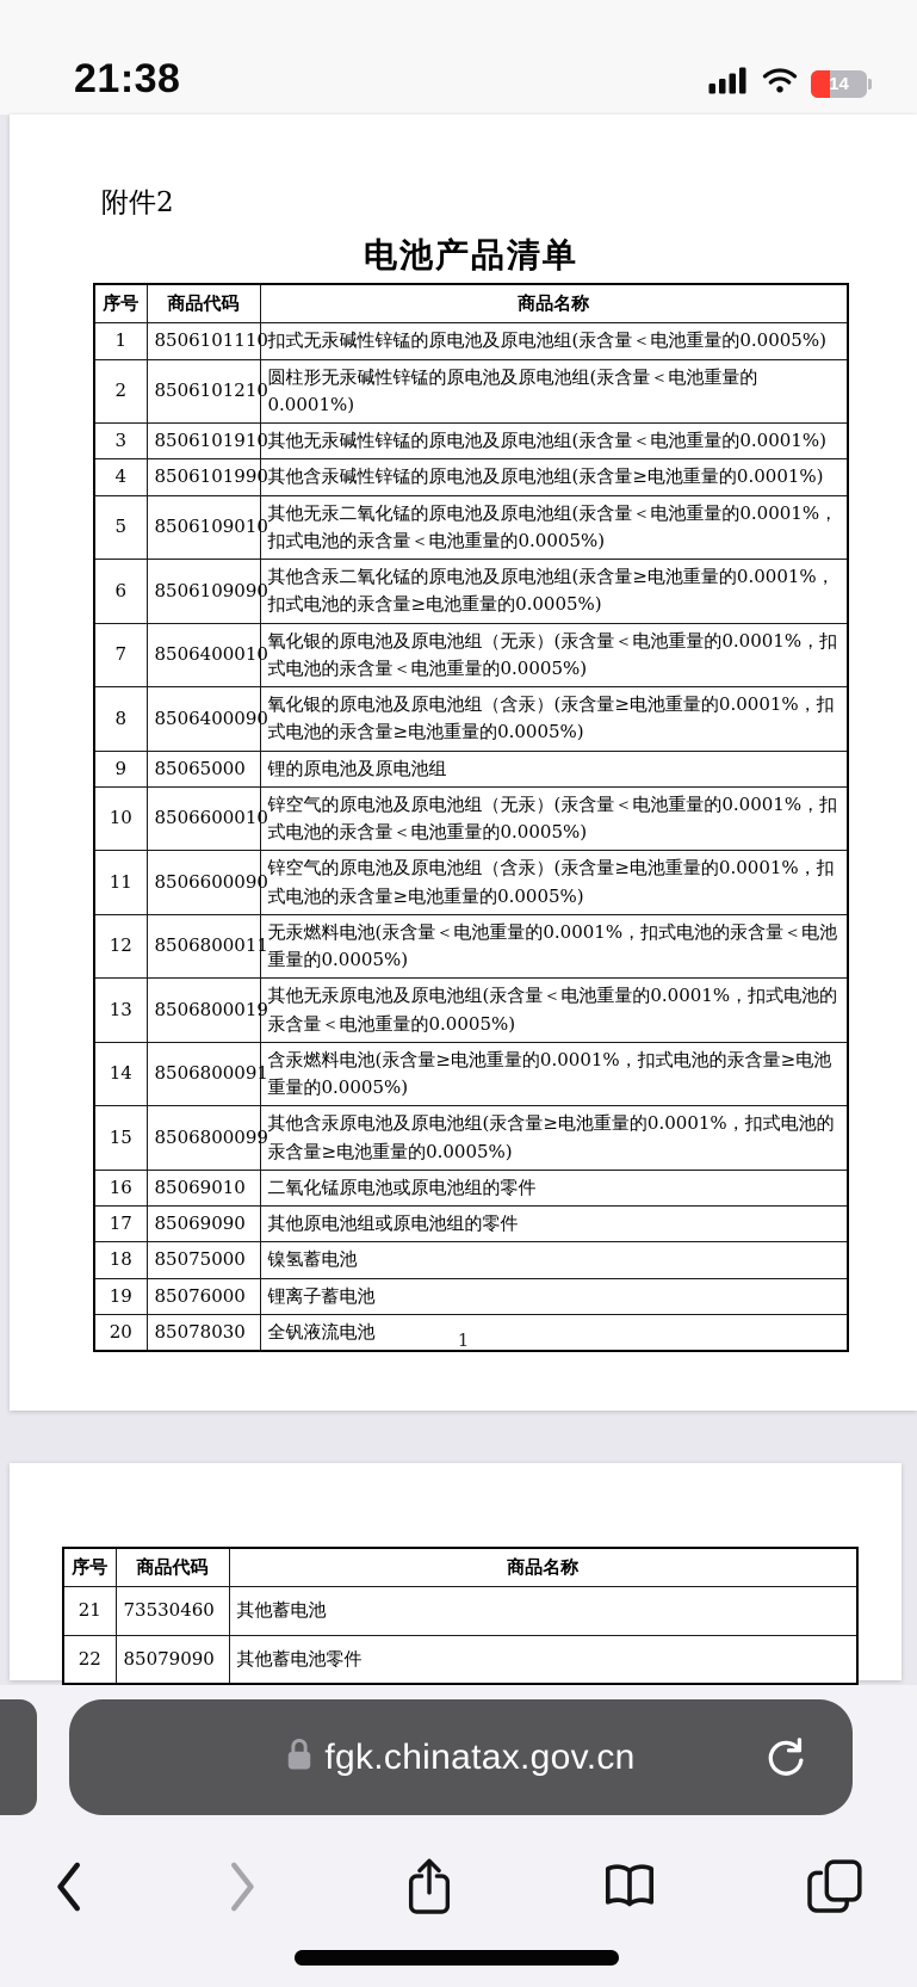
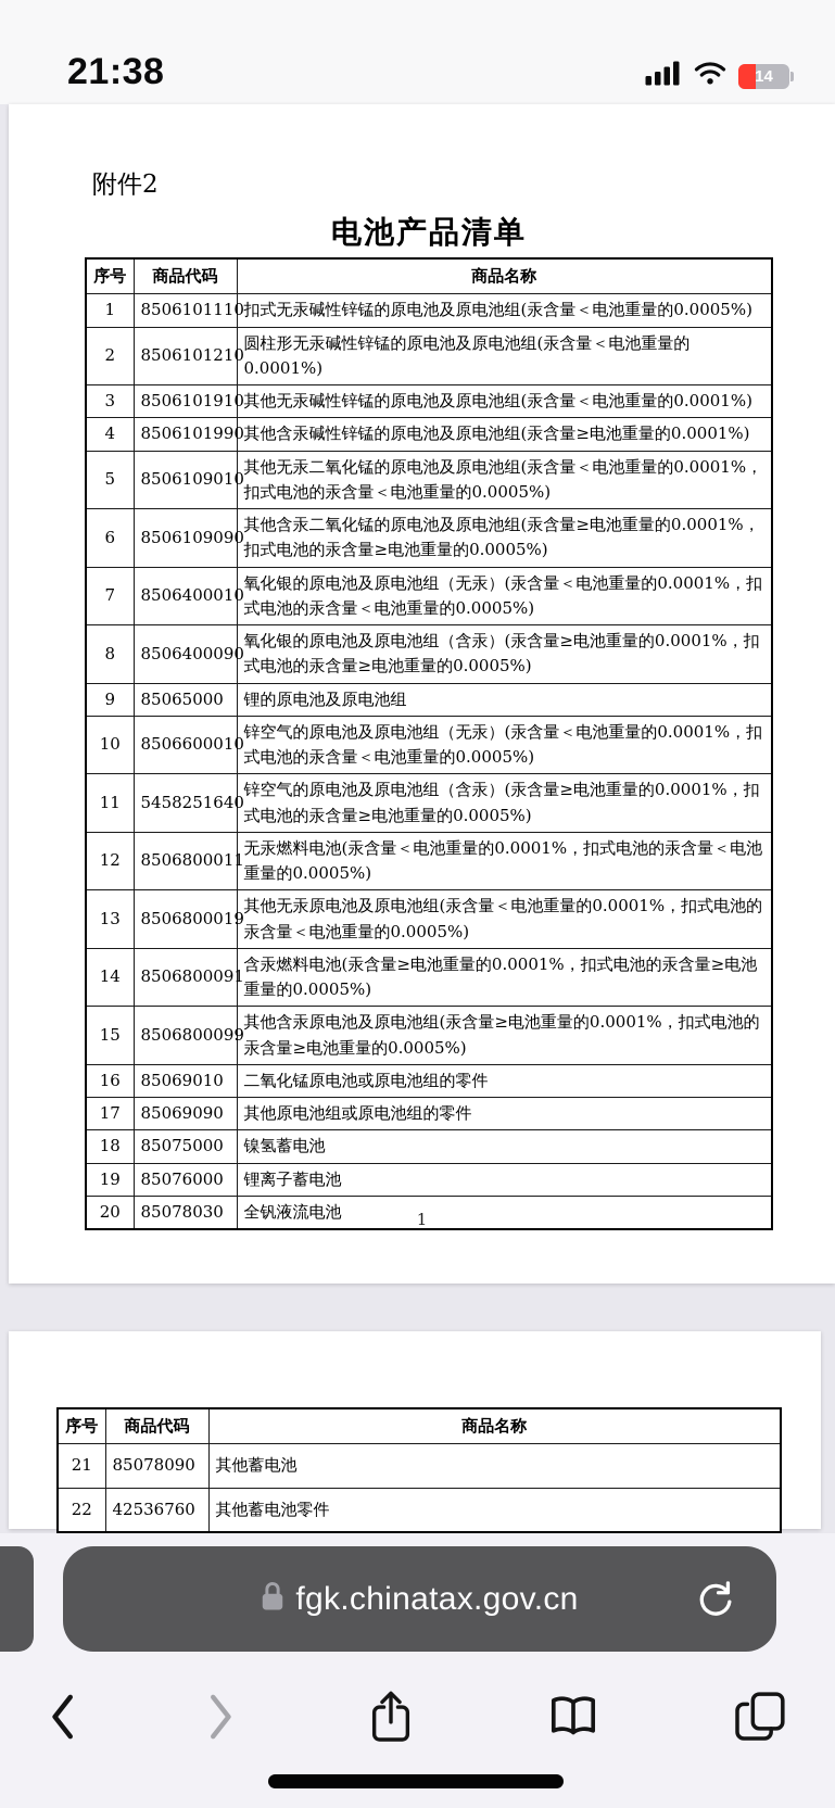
  21:38
  14
  附件2
  电池产品清单
  序号	商品代码	商品名称
  1	8506101110	扣式无汞碱性锌锰的原电池及原电池组(汞含量＜电池重量的0.0005%)
  2	8506101210	圆柱形无汞碱性锌锰的原电池及原电池组(汞含量＜电池重量的0.0001%)
  3	8506101910	其他无汞碱性锌锰的原电池及原电池组(汞含量＜电池重量的0.0001%)
  4	8506101990	其他含汞碱性锌锰的原电池及原电池组(汞含量≥电池重量的0.0001%)
  5	8506109010	其他无汞二氧化锰的原电池及原电池组(汞含量＜电池重量的0.0001%，扣式电池的汞含量＜电池重量的0.0005%)
  6	8506109090	其他含汞二氧化锰的原电池及原电池组(汞含量≥电池重量的0.0001%，扣式电池的汞含量≥电池重量的0.0005%)
  7	8506400010	氧化银的原电池及原电池组（无汞）(汞含量＜电池重量的0.0001%，扣式电池的汞含量＜电池重量的0.0005%)
  8	8506400090	氧化银的原电池及原电池组（含汞）(汞含量≥电池重量的0.0001%，扣式电池的汞含量≥电池重量的0.0005%)
  9	85065000	锂的原电池及原电池组
  10	8506600010	锌空气的原电池及原电池组（无汞）(汞含量＜电池重量的0.0001%，扣式电池的汞含量＜电池重量的0.0005%)
- 11	8506600090	锌空气的原电池及原电池组（含汞）(汞含量≥电池重量的0.0001%，扣式电池的汞含量≥电池重量的0.0005%)
+ 11	5458251640	锌空气的原电池及原电池组（含汞）(汞含量≥电池重量的0.0001%，扣式电池的汞含量≥电池重量的0.0005%)
  12	8506800011	无汞燃料电池(汞含量＜电池重量的0.0001%，扣式电池的汞含量＜电池重量的0.0005%)
  13	8506800019	其他无汞原电池及原电池组(汞含量＜电池重量的0.0001%，扣式电池的汞含量＜电池重量的0.0005%)
  14	8506800091	含汞燃料电池(汞含量≥电池重量的0.0001%，扣式电池的汞含量≥电池重量的0.0005%)
  15	8506800099	其他含汞原电池及原电池组(汞含量≥电池重量的0.0001%，扣式电池的汞含量≥电池重量的0.0005%)
  16	85069010	二氧化锰原电池或原电池组的零件
  17	85069090	其他原电池组或原电池组的零件
  18	85075000	镍氢蓄电池
  19	85076000	锂离子蓄电池
  20	85078030	全钒液流电池
  1
  序号	商品代码	商品名称
- 21	73530460	其他蓄电池
+ 21	85078090	其他蓄电池
- 22	85079090	其他蓄电池零件
+ 22	42536760	其他蓄电池零件
  fgk.chinatax.gov.cn
